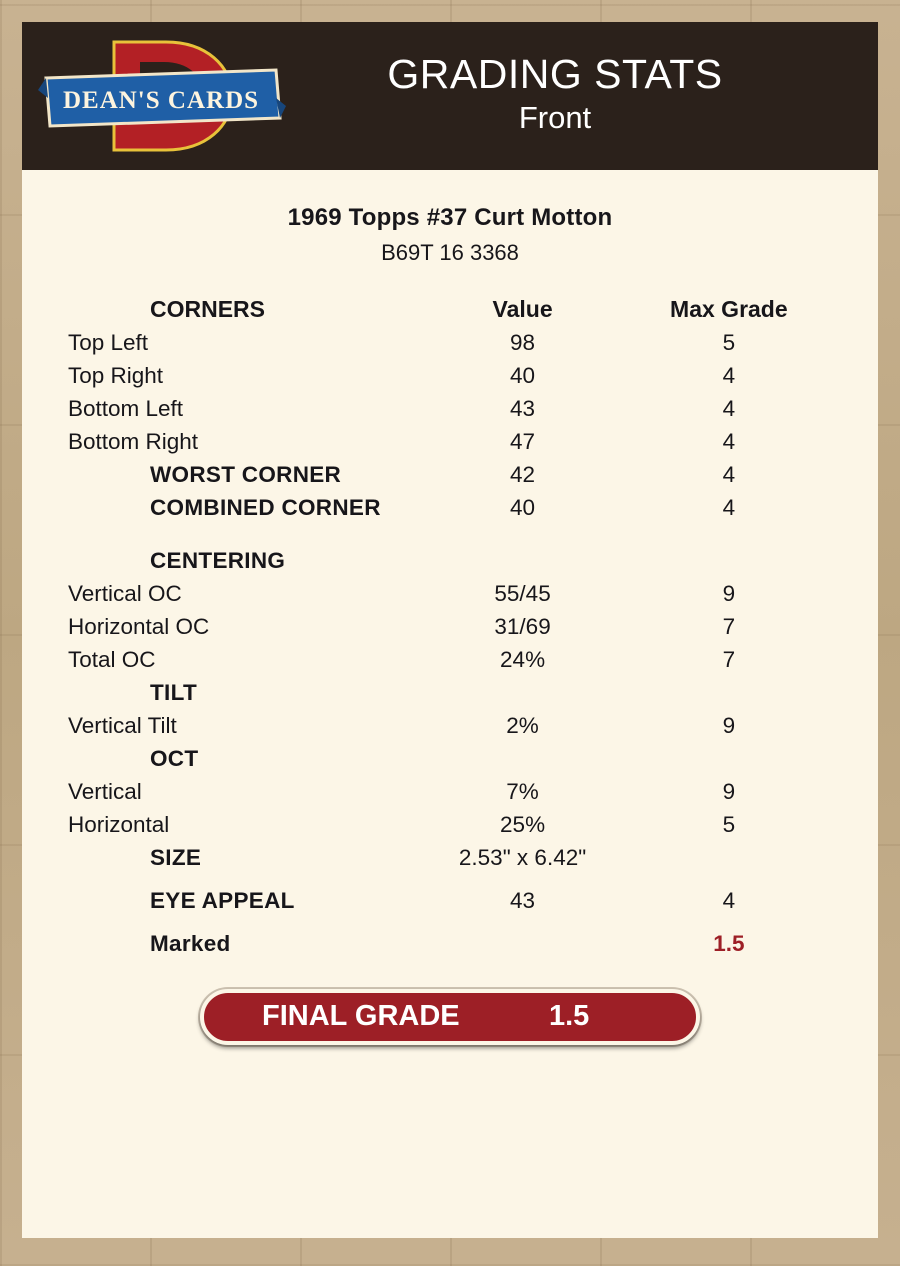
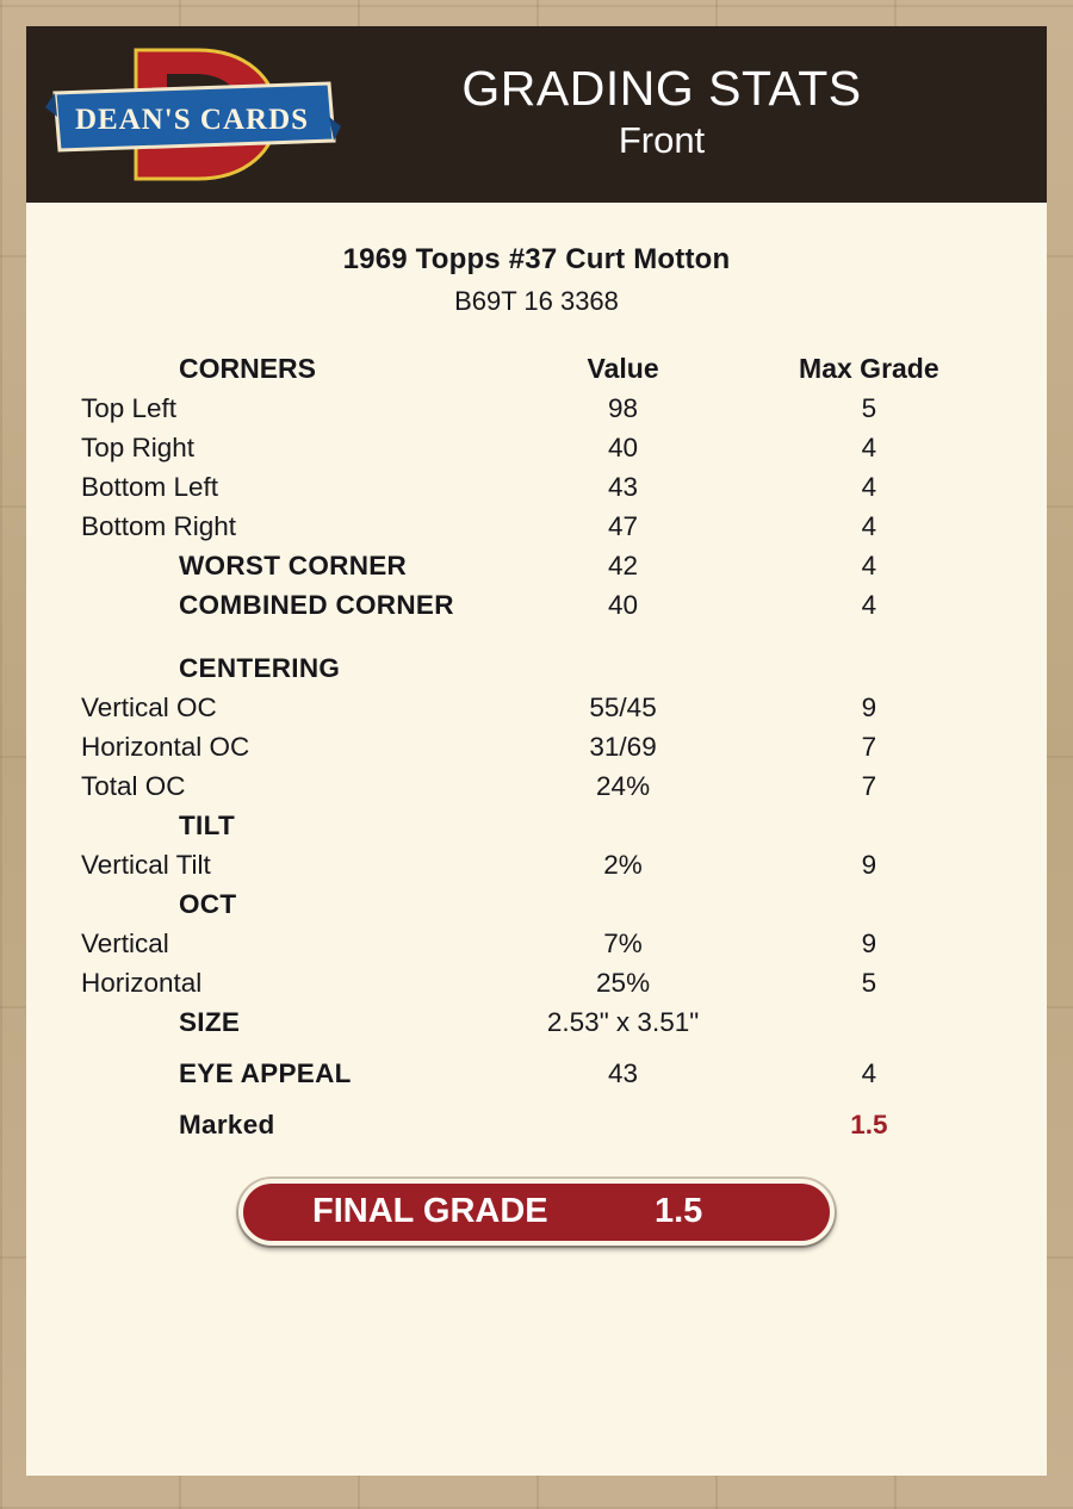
  DEAN'S CARDS
  GRADING STATS
  Front
  1969 Topps #37 Curt Motton
  B69T 16 3368
  CORNERS	Value	Max Grade
  Top Left	98	5
  Top Right	40	4
  Bottom Left	43	4
  Bottom Right	47	4
  WORST CORNER	42	4
  COMBINED CORNER	40	4
  CENTERING
  Vertical OC	55/45	9
  Horizontal OC	31/69	7
  Total OC	24%	7
  TILT
  Vertical Tilt	2%	9
  OCT
  Vertical	7%	9
  Horizontal	25%	5
- SIZE	2.53" x 6.42"
+ SIZE	2.53" x 3.51"
  EYE APPEAL	43	4
  Marked		1.5
  FINAL GRADE
  1.5
